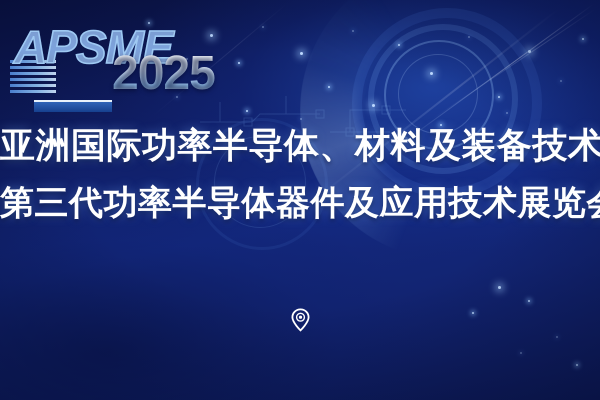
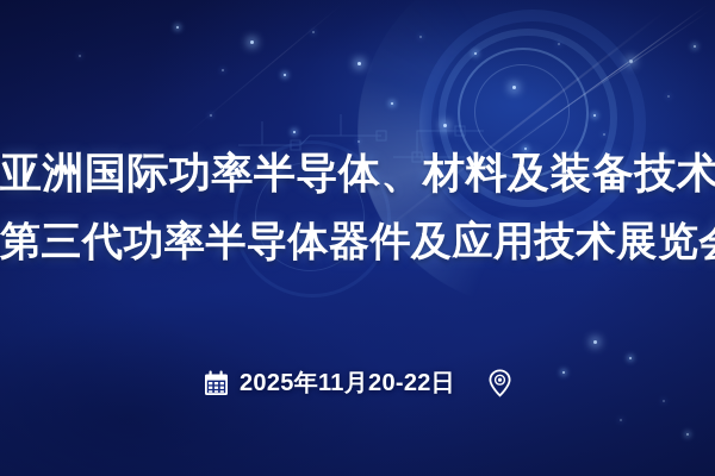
- APSME
- 2025
  亚洲国际功率半导体、材料及装备技术
  第三代功率半导体器件及应用技术展览
+ 2025年11月20-22日
